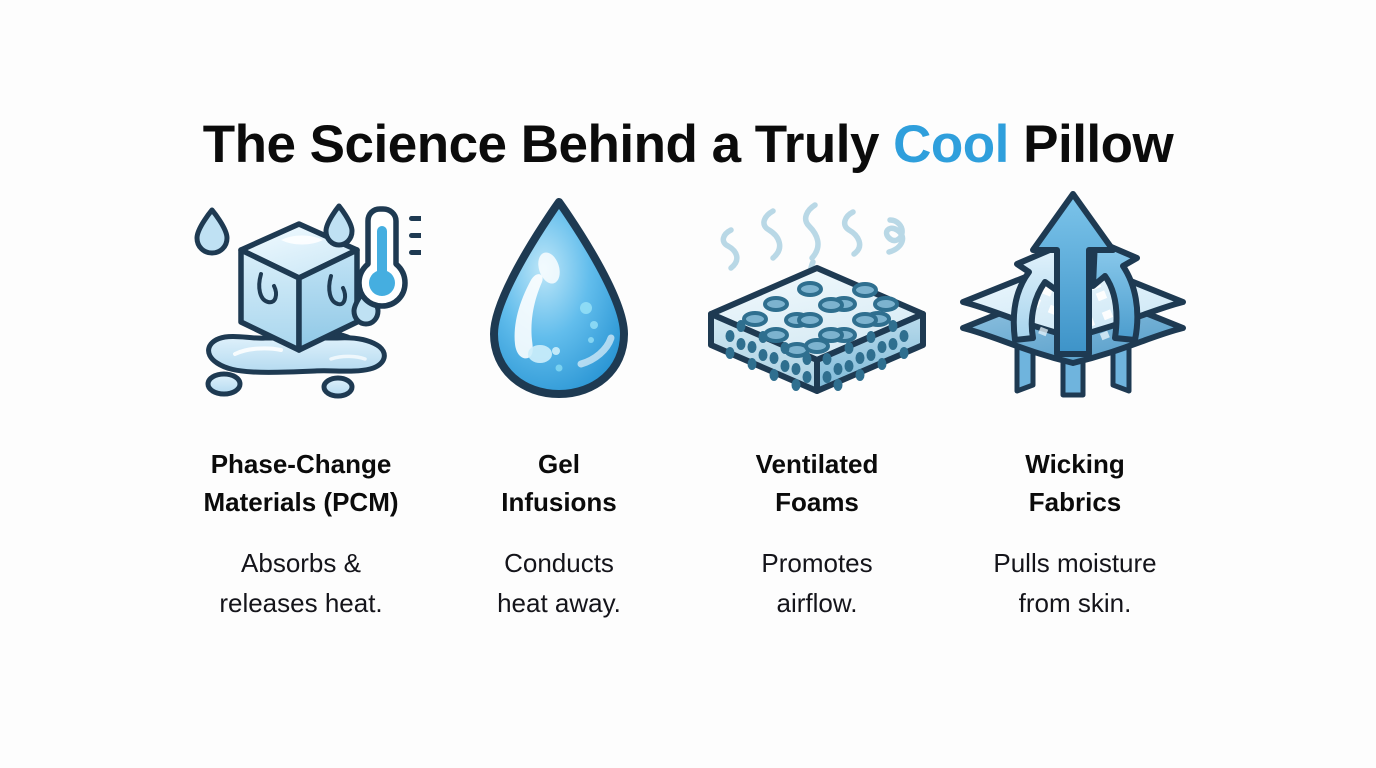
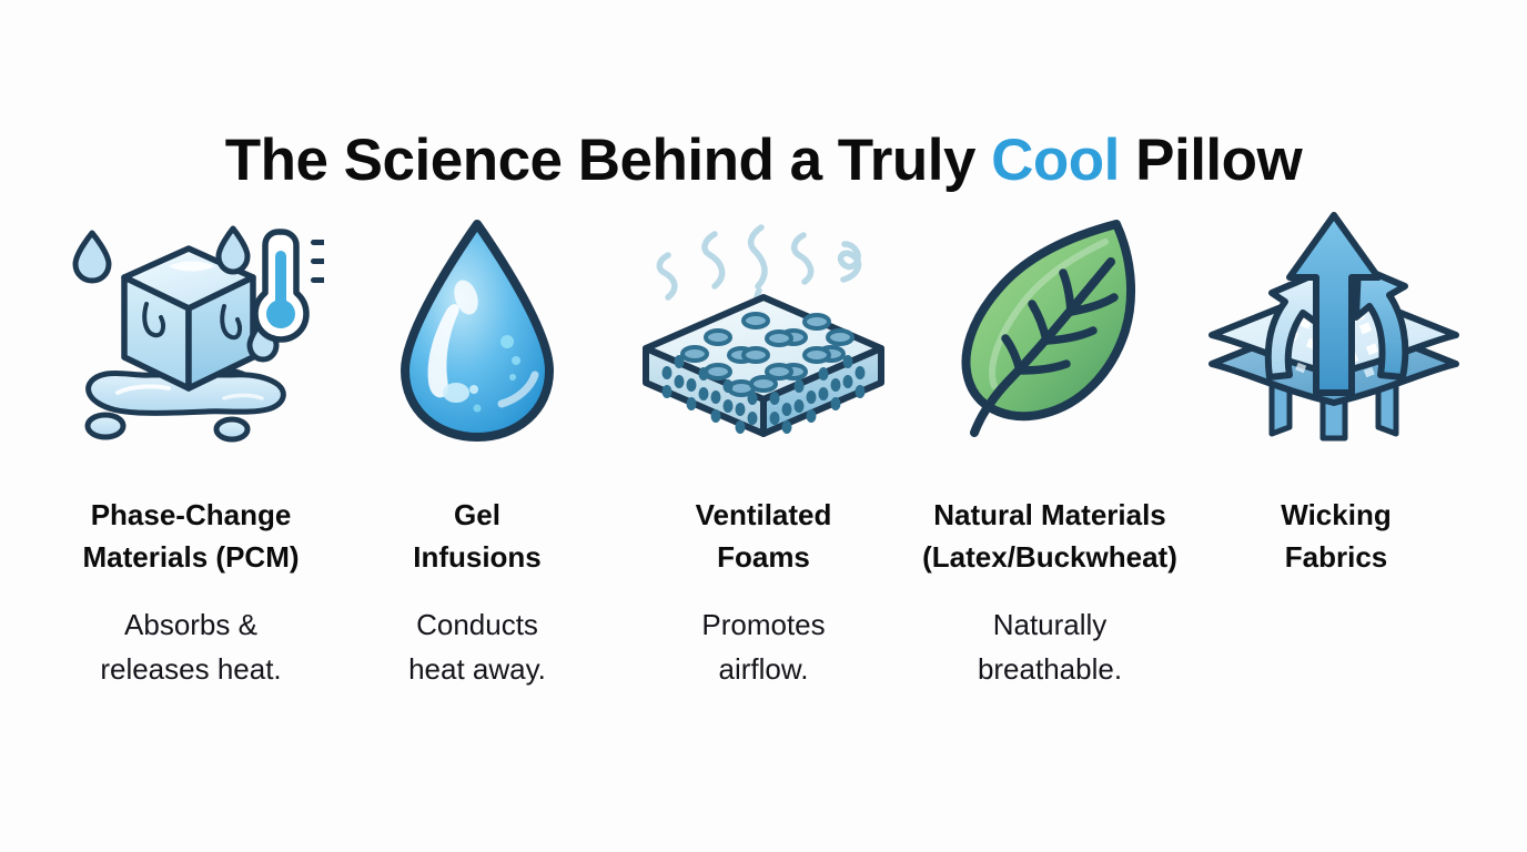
  The Science Behind a Truly Cool Pillow
  Phase-Change
  Materials (PCM)
  Absorbs &
  releases heat.
  Gel
  Infusions
  Conducts
  heat away.
  Ventilated
  Foams
  Promotes
  airflow.
+ Natural Materials
+ (Latex/Buckwheat)
+ Naturally
+ breathable.
  Wicking
  Fabrics
- Pulls moisture
- from skin.
